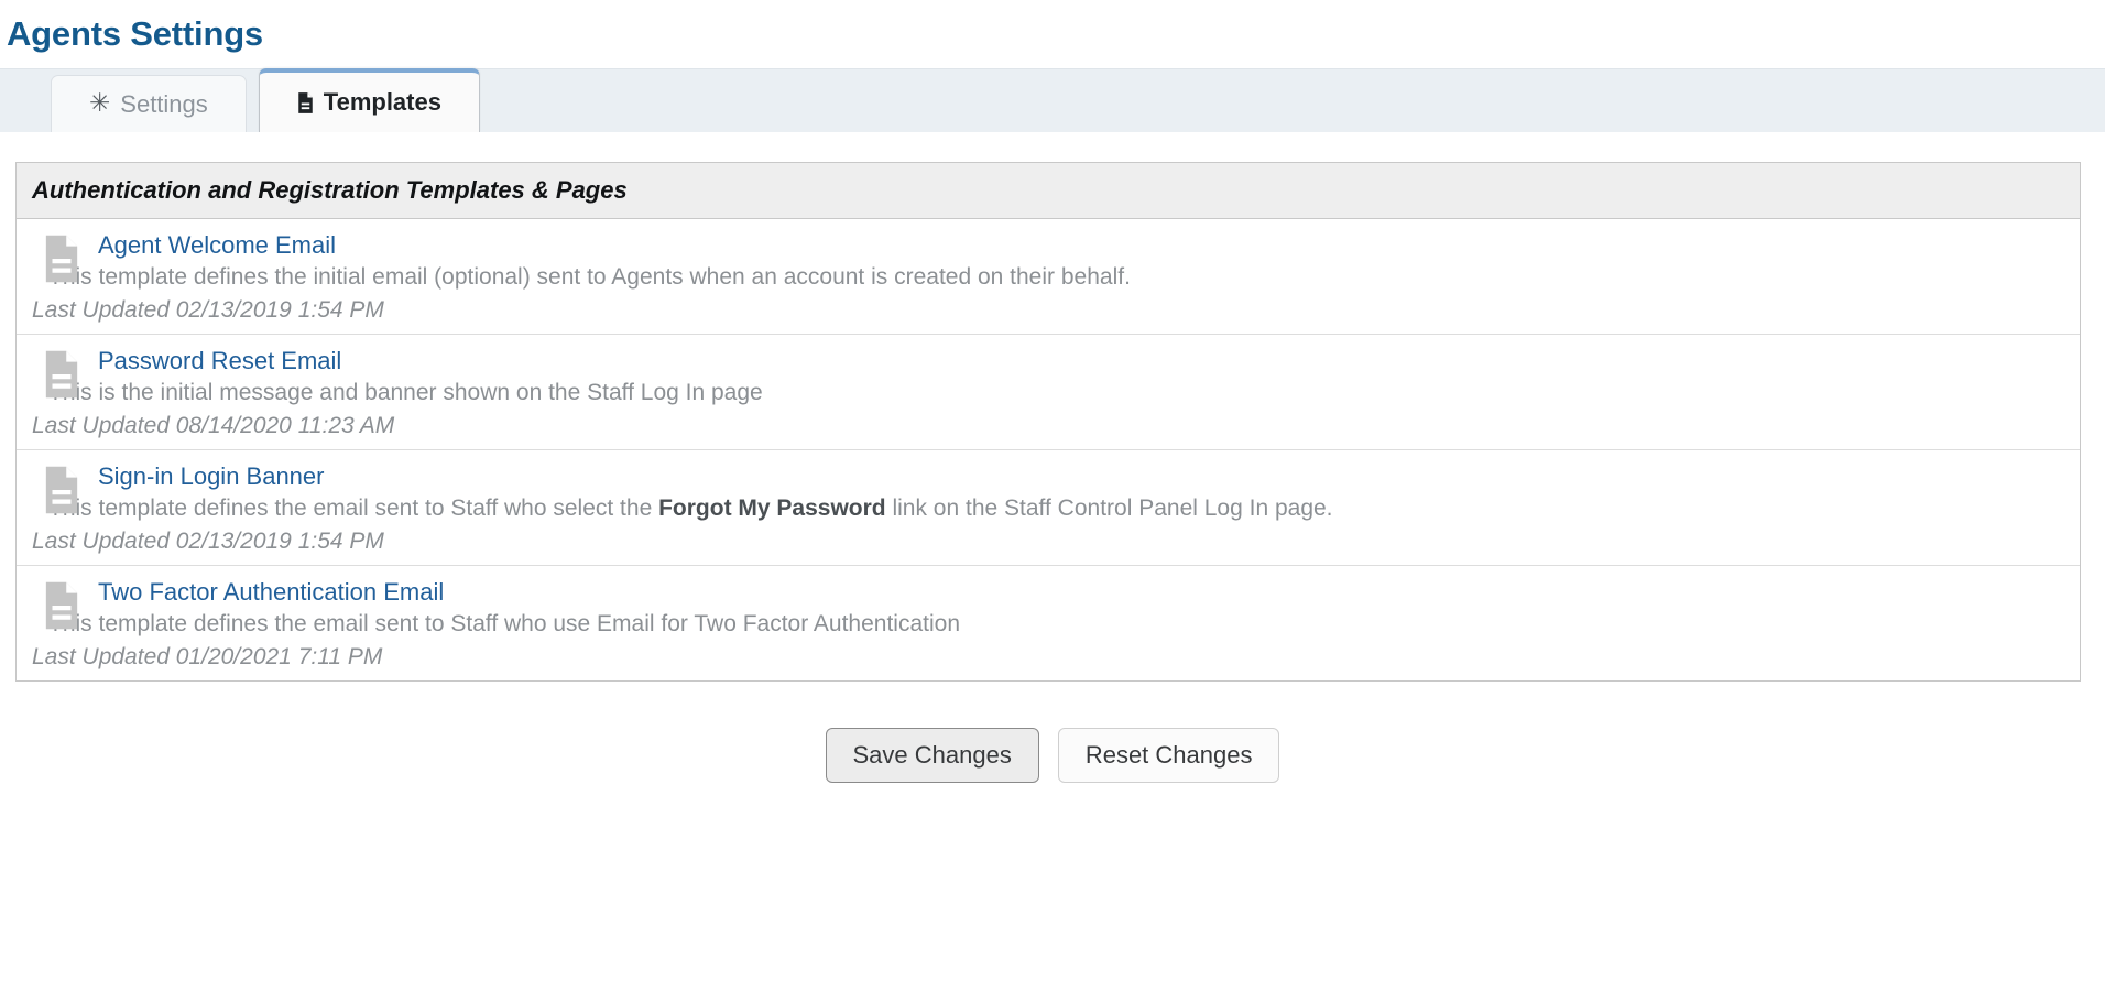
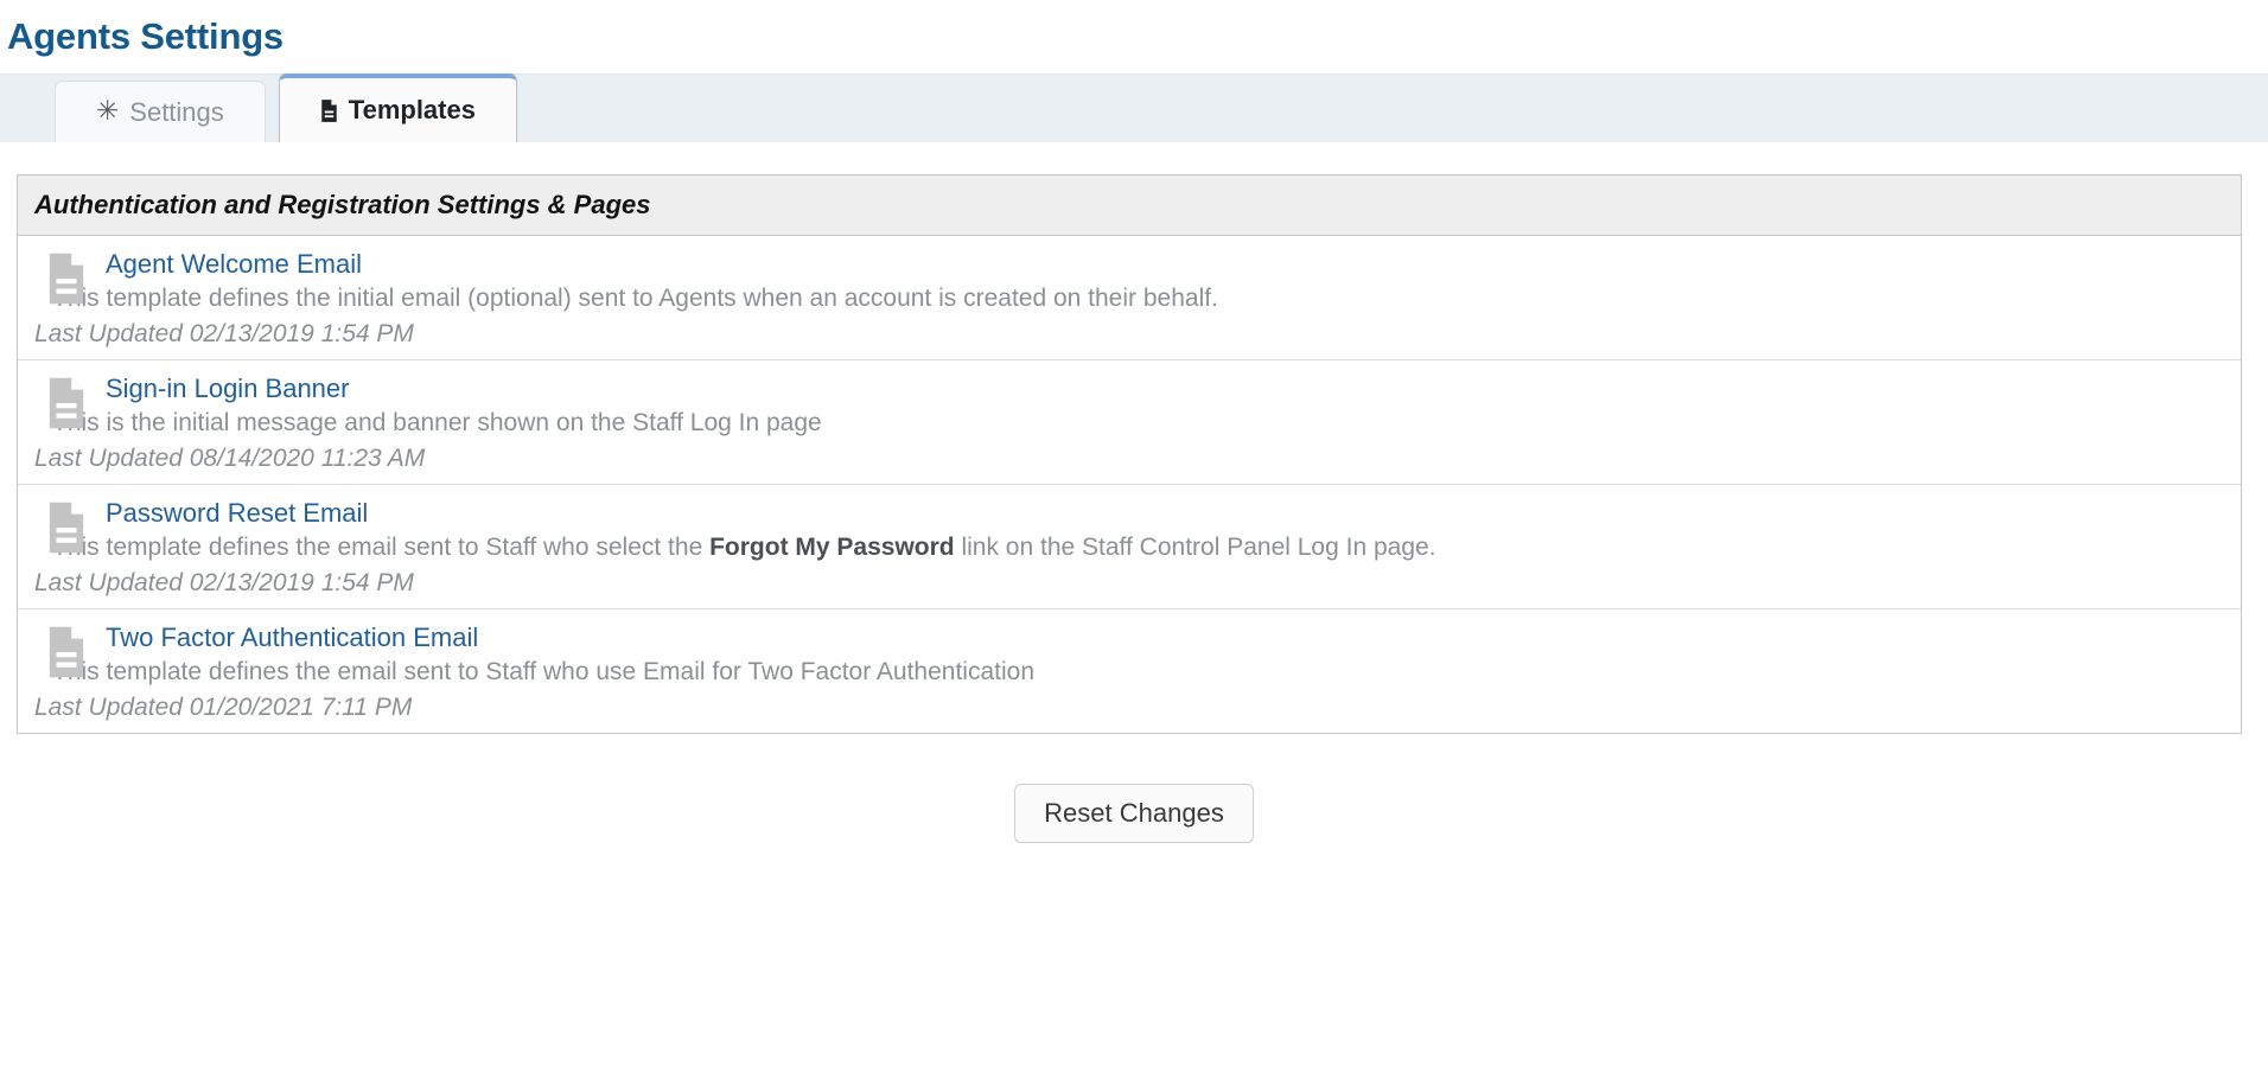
  Agents Settings
  ✳
  Settings
  Templates
- Authentication and Registration Templates & Pages
+ Authentication and Registration Settings & Pages
  Agent Welcome Email
  is template defines the initial email (optional) sent to Agents when an account is created on their behalf.
  Last Updated 02/13/2019 1:54 PM
- Password Reset Email
+ Sign-in Login Banner
  is is the initial message and banner shown on the Staff Log In page
  Last Updated 08/14/2020 11:23 AM
- Sign-in Login Banner
+ Password Reset Email
  is template defines the email sent to Staff who select the Forgot My Password link on the Staff Control Panel Log In page.
  Last Updated 02/13/2019 1:54 PM
  Two Factor Authentication Email
  is template defines the email sent to Staff who use Email for Two Factor Authentication
  Last Updated 01/20/2021 7:11 PM
- Save Changes
  Reset Changes
